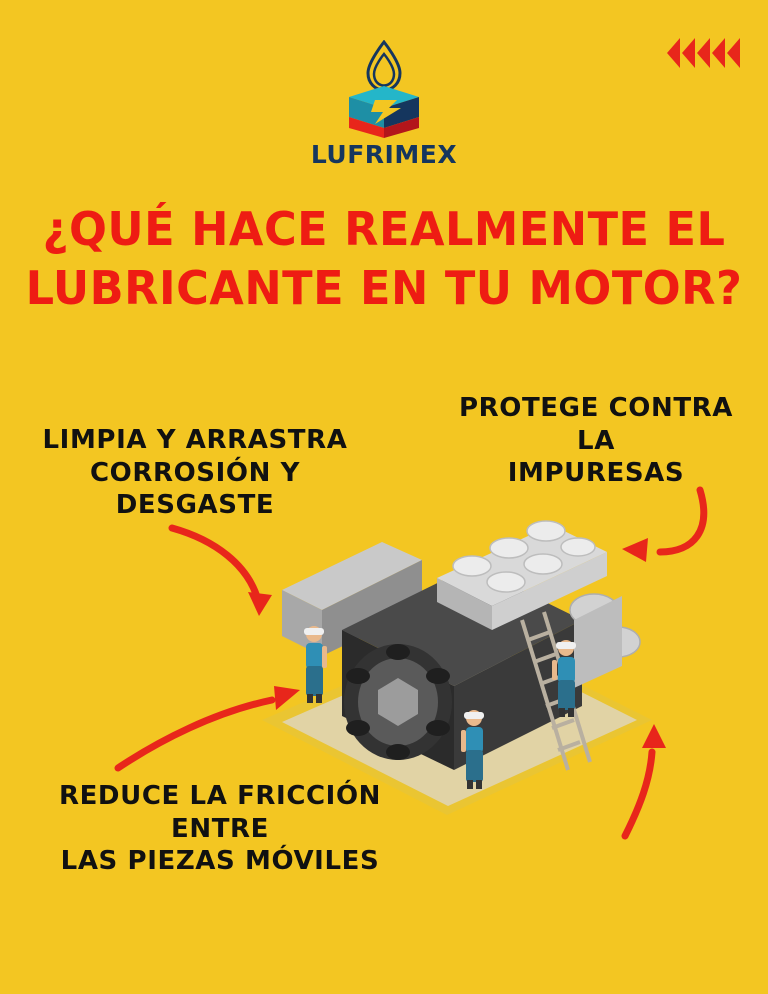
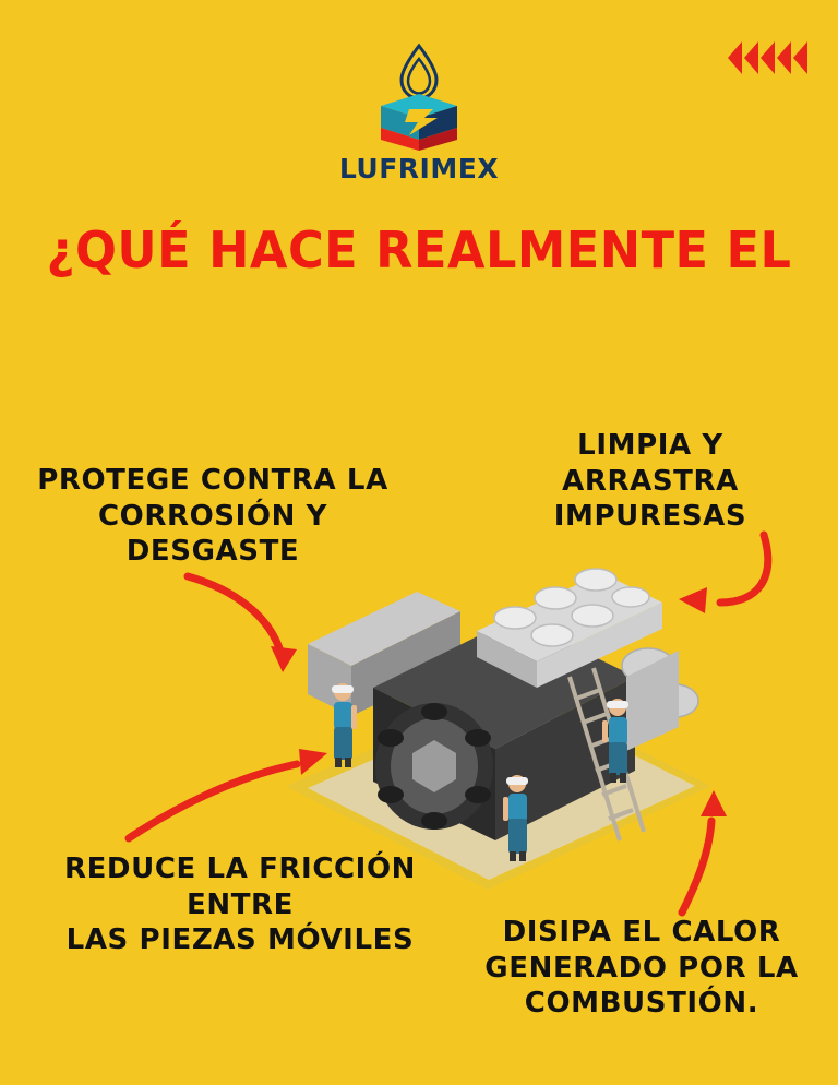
  LUFRIMEX
  ¿QUÉ HACE REALMENTE EL
- LUBRICANTE EN TU MOTOR?
- PROTEGE CONTRA LA
+ LIMPIA Y ARRASTRA
  IMPURESAS
- LIMPIA Y ARRASTRA
+ PROTEGE CONTRA LA
  CORROSIÓN Y DESGASTE
  REDUCE LA FRICCIÓN ENTRE
  LAS PIEZAS MÓVILES
+ DISIPA EL CALOR
+ GENERADO POR LA
+ COMBUSTIÓN.
